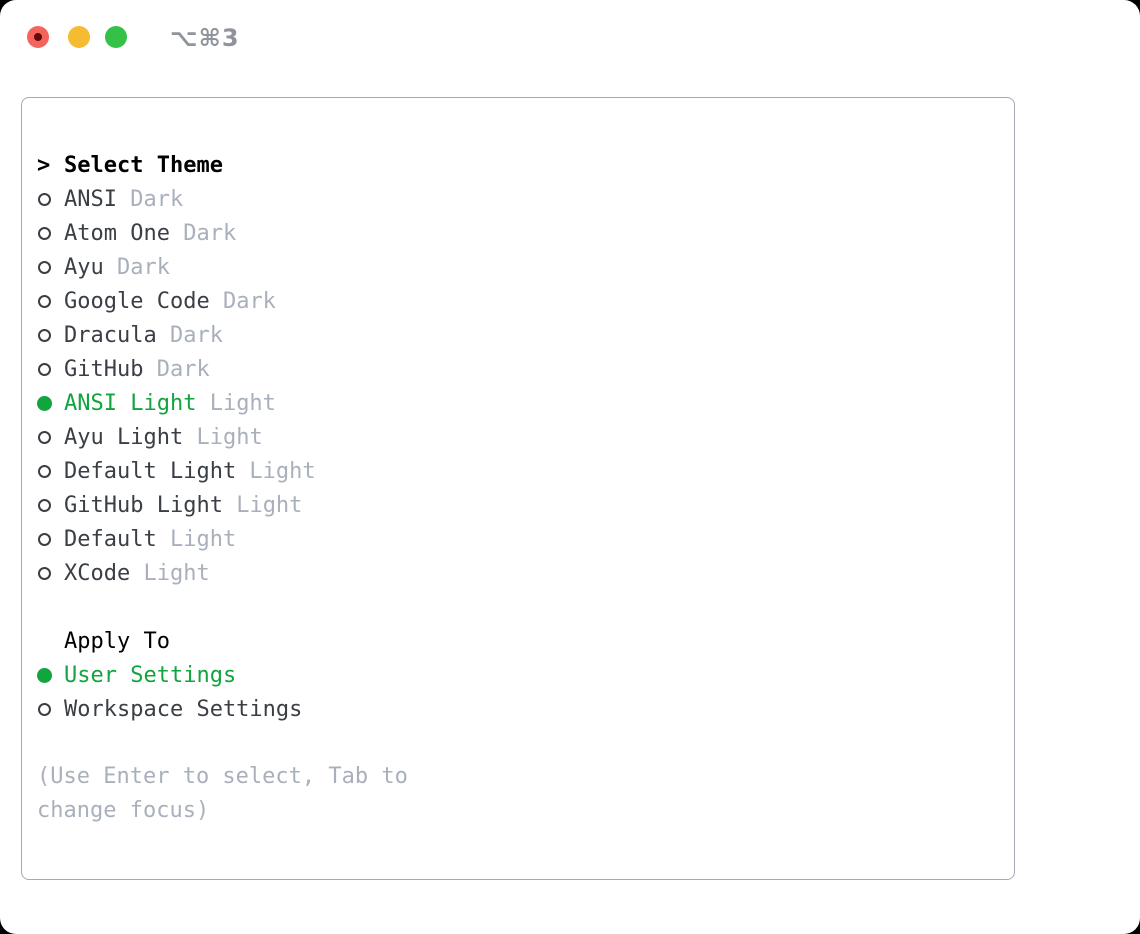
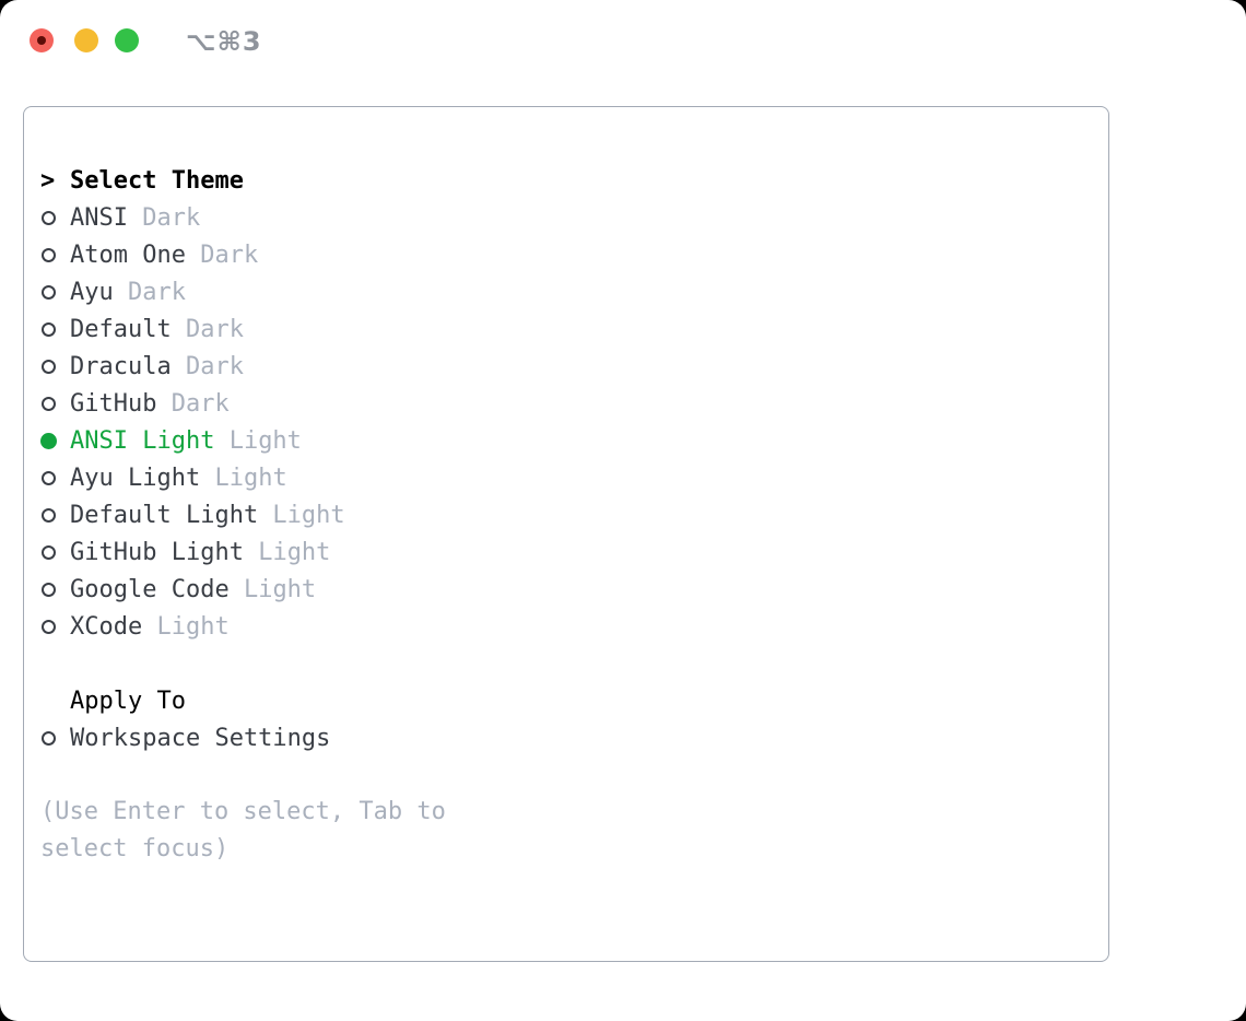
  ⌥⌘3
  >
  Select Theme
  ANSI
  Dark
  Atom One
  Dark
  Ayu
  Dark
- Google Code
+ Default
  Dark
  Dracula
  Dark
  GitHub
  Dark
  ANSI Light
  Light
  Ayu Light
  Light
  Default Light
  Light
  GitHub Light
  Light
- Default
+ Google Code
  Light
  XCode
  Light
  Apply To
- User Settings
  Workspace Settings
- (Use Enter to select, Tab to change focus)
+ (Use Enter to select, Tab to select focus)
